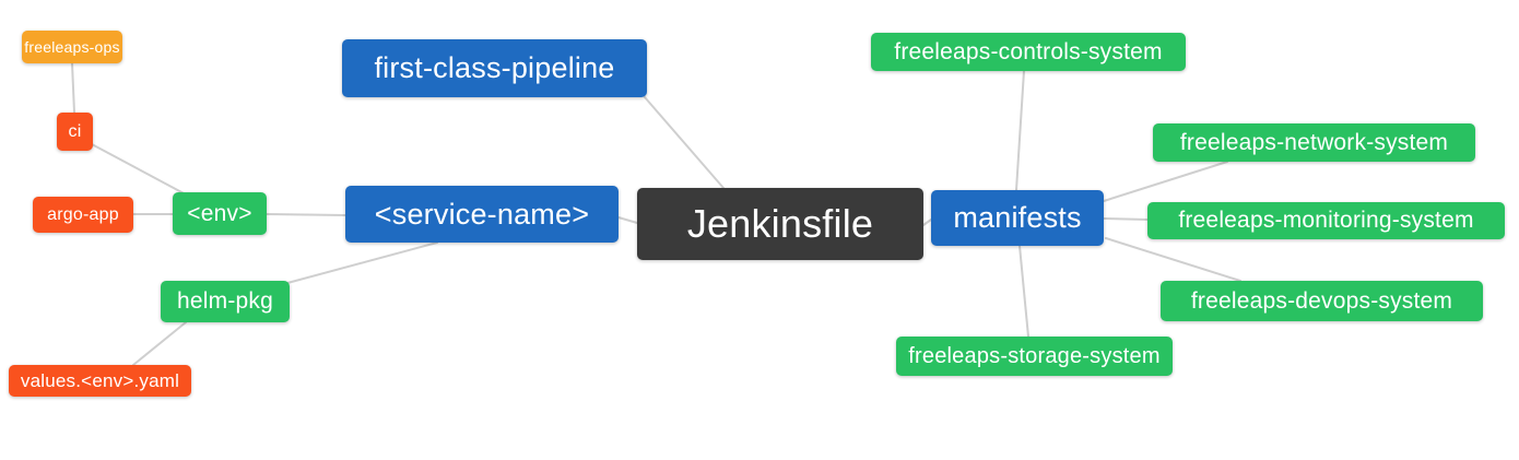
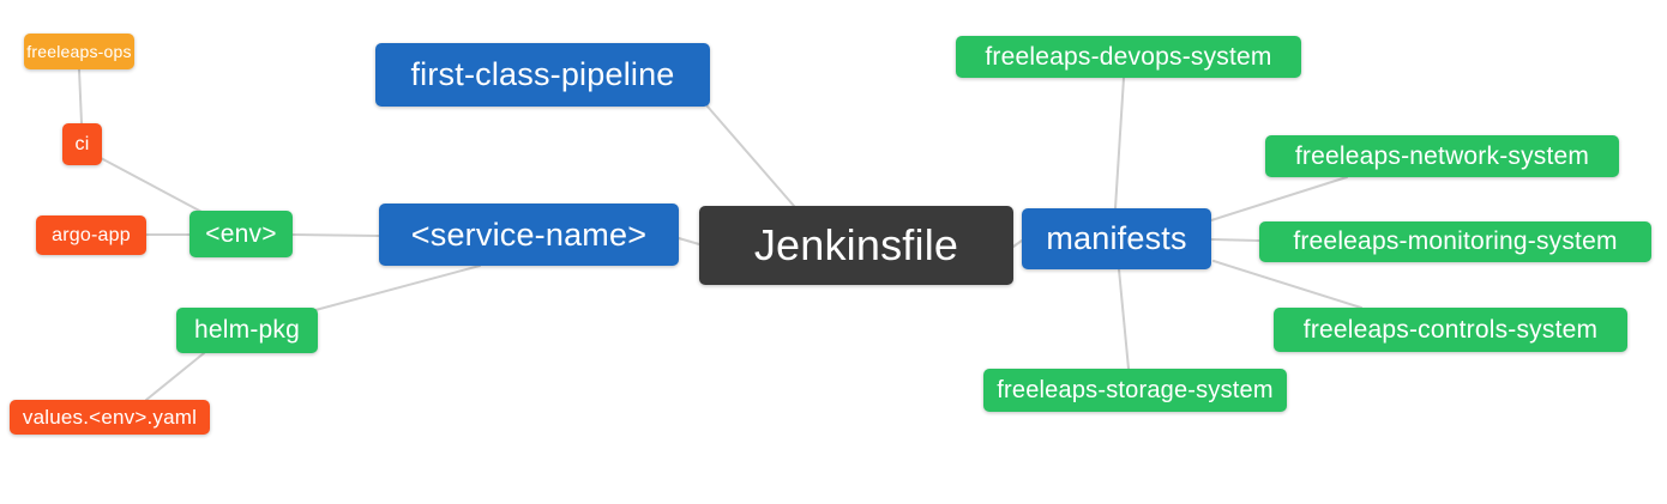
  freeleaps-ops
  ci
  argo-app
  <env>
  <service-name>
  first-class-pipeline
  Jenkinsfile
  manifests
  helm-pkg
  values.<env>.yaml
- freeleaps-controls-system
+ freeleaps-devops-system
  freeleaps-network-system
  freeleaps-monitoring-system
- freeleaps-devops-system
+ freeleaps-controls-system
  freeleaps-storage-system
